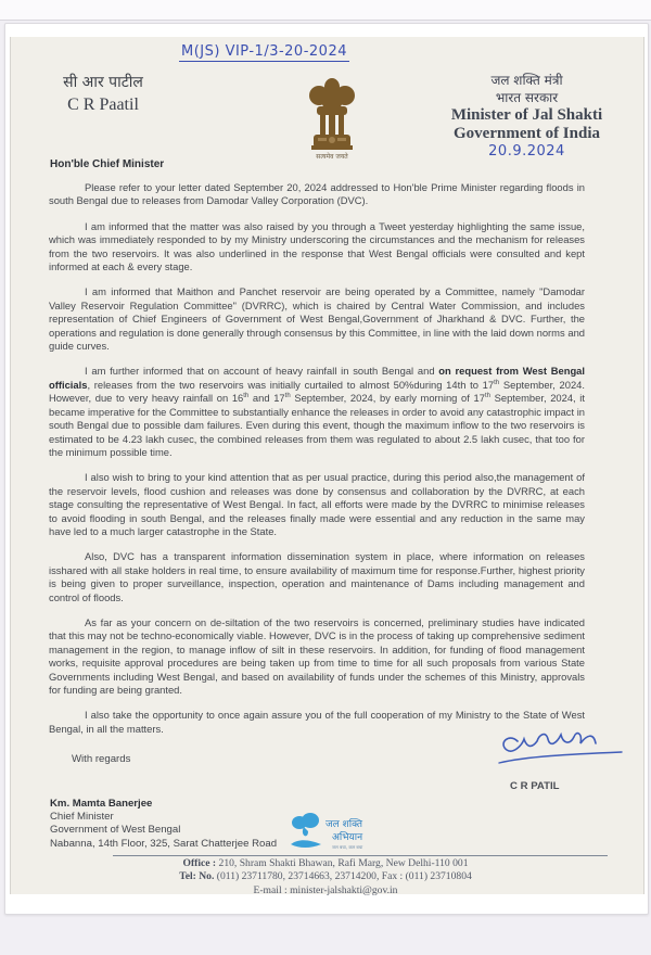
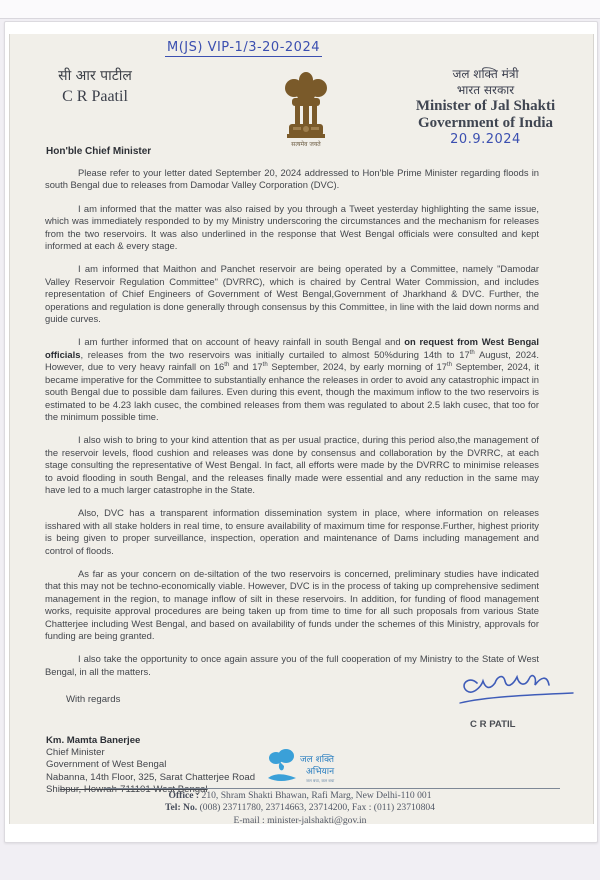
  M(JS) VIP-1/3-20-2024
  सी आर पाटील
  C R Paatil
  जल शक्ति मंत्री
  भारत सरकार
  Minister of Jal Shakti
  Government of India
  20.9.2024
  Hon'ble Chief Minister
  Please refer to your letter dated September 20, 2024 addressed to Hon'ble Prime Minister regarding floods in south Bengal due to releases from Damodar Valley Corporation (DVC).
  I am informed that the matter was also raised by you through a Tweet yesterday highlighting the same issue, which was immediately responded to by my Ministry underscoring the circumstances and the mechanism for releases from the two reservoirs. It was also underlined in the response that West Bengal officials were consulted and kept informed at each & every stage.
  I am informed that Maithon and Panchet reservoir are being operated by a Committee, namely "Damodar Valley Reservoir Regulation Committee" (DVRRC), which is chaired by Central Water Commission, and includes representation of Chief Engineers of Government of West Bengal,Government of Jharkhand & DVC. Further, the operations and regulation is done generally through consensus by this Committee, in line with the laid down norms and guide curves.
- I am further informed that on account of heavy rainfall in south Bengal and on request from West Bengal officials, releases from the two reservoirs was initially curtailed to almost 50%during 14th to 17 September, 2024. However, due to very heavy rainfall on 16 and 17 September, 2024, by early morning of 17 September, 2024, it became imperative for the Committee to substantially enhance the releases in order to avoid any catastrophic impact in south Bengal due to possible dam failures. Even during this event, though the maximum inflow to the two reservoirs is estimated to be 4.23 lakh cusec, the combined releases from them was regulated to about 2.5 lakh cusec, that too for the minimum possible time.
+ I am further informed that on account of heavy rainfall in south Bengal and on request from West Bengal officials, releases from the two reservoirs was initially curtailed to almost 50%during 14th to 17 August, 2024. However, due to very heavy rainfall on 16 and 17 September, 2024, by early morning of 17 September, 2024, it became imperative for the Committee to substantially enhance the releases in order to avoid any catastrophic impact in south Bengal due to possible dam failures. Even during this event, though the maximum inflow to the two reservoirs is estimated to be 4.23 lakh cusec, the combined releases from them was regulated to about 2.5 lakh cusec, that too for the minimum possible time.
  I also wish to bring to your kind attention that as per usual practice, during this period also,the management of the reservoir levels, flood cushion and releases was done by consensus and collaboration by the DVRRC, at each stage consulting the representative of West Bengal. In fact, all efforts were made by the DVRRC to minimise releases to avoid flooding in south Bengal, and the releases finally made were essential and any reduction in the same may have led to a much larger catastrophe in the State.
  Also, DVC has a transparent information dissemination system in place, where information on releases isshared with all stake holders in real time, to ensure availability of maximum time for response.Further, highest priority is being given to proper surveillance, inspection, operation and maintenance of Dams including management and control of floods.
- As far as your concern on de-siltation of the two reservoirs is concerned, preliminary studies have indicated that this may not be techno-economically viable. However, DVC is in the process of taking up comprehensive sediment management in the region, to manage inflow of silt in these reservoirs. In addition, for funding of flood management works, requisite approval procedures are being taken up from time to time for all such proposals from various State Governments including West Bengal, and based on availability of funds under the schemes of this Ministry, approvals for funding are being granted.
+ As far as your concern on de-siltation of the two reservoirs is concerned, preliminary studies have indicated that this may not be techno-economically viable. However, DVC is in the process of taking up comprehensive sediment management in the region, to manage inflow of silt in these reservoirs. In addition, for funding of flood management works, requisite approval procedures are being taken up from time to time for all such proposals from various State Chatterjee including West Bengal, and based on availability of funds under the schemes of this Ministry, approvals for funding are being granted.
  I also take the opportunity to once again assure you of the full cooperation of my Ministry to the State of West Bengal, in all the matters.
  With regards
  C R PATIL
  Km. Mamta Banerjee
  Chief Minister
  Government of West Bengal
  Nabanna, 14th Floor, 325, Sarat Chatterjee Road
+ Shibpur, Howrah-711101 West Bengal
  जल शक्ति
  अभियान
  Office : 210, Shram Shakti Bhawan, Rafi Marg, New Delhi-110 001
- Tel: No. (011) 23711780, 23714663, 23714200, Fax : (011) 23710804
+ Tel: No. (008) 23711780, 23714663, 23714200, Fax : (011) 23710804
  E-mail : minister-jalshakti@gov.in
